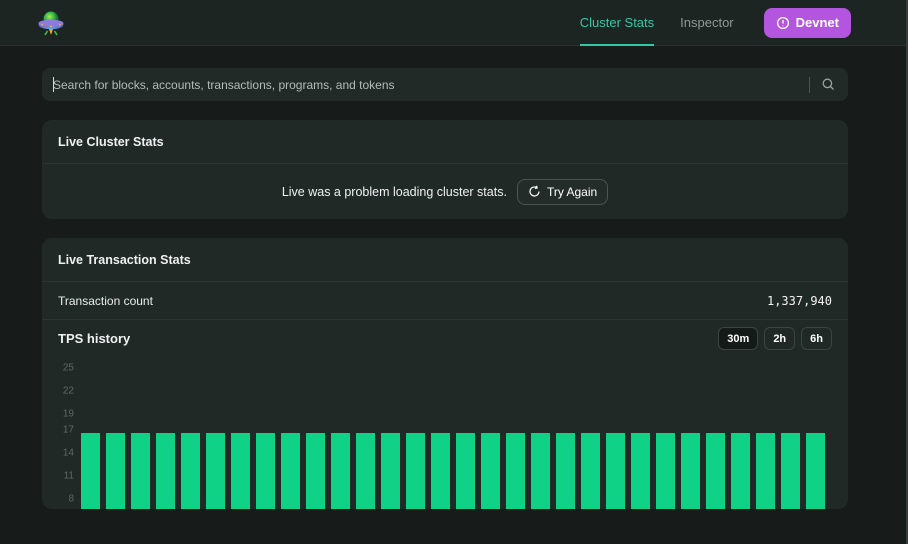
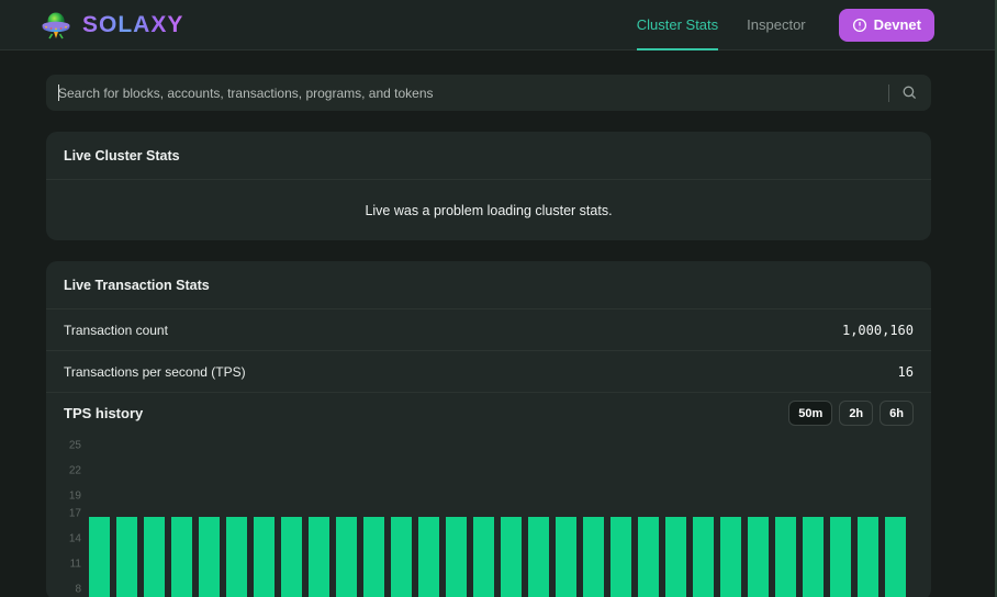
+ SOLAXY
  Cluster Stats
  Inspector
  Devnet
  Search for blocks, accounts, transactions, programs, and tokens
  Live Cluster Stats
  Live was a problem loading cluster stats.
- Try Again
  Live Transaction Stats
  Transaction count
- 1,337,940
+ 1,000,160
+ Transactions per second (TPS)
+ 16
  TPS history
- 30m
+ 50m
  2h
  6h
  25
  22
  19
  17
  14
  11
  8
